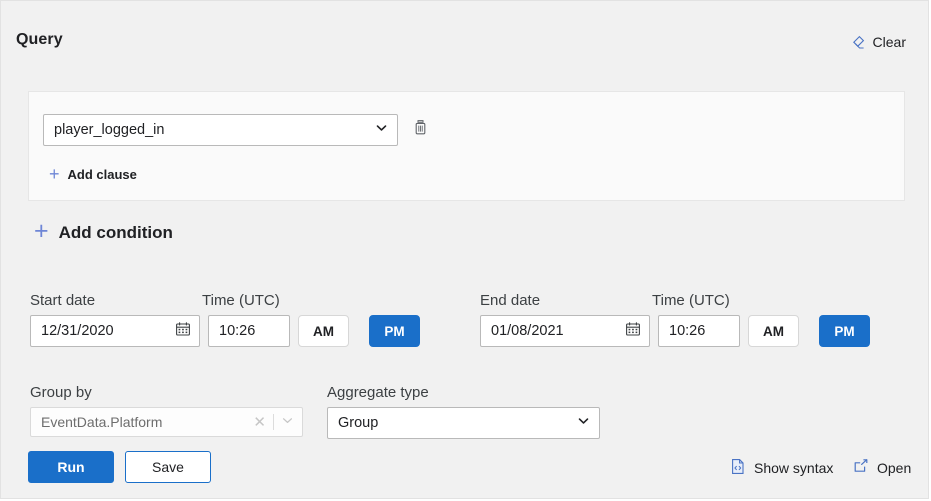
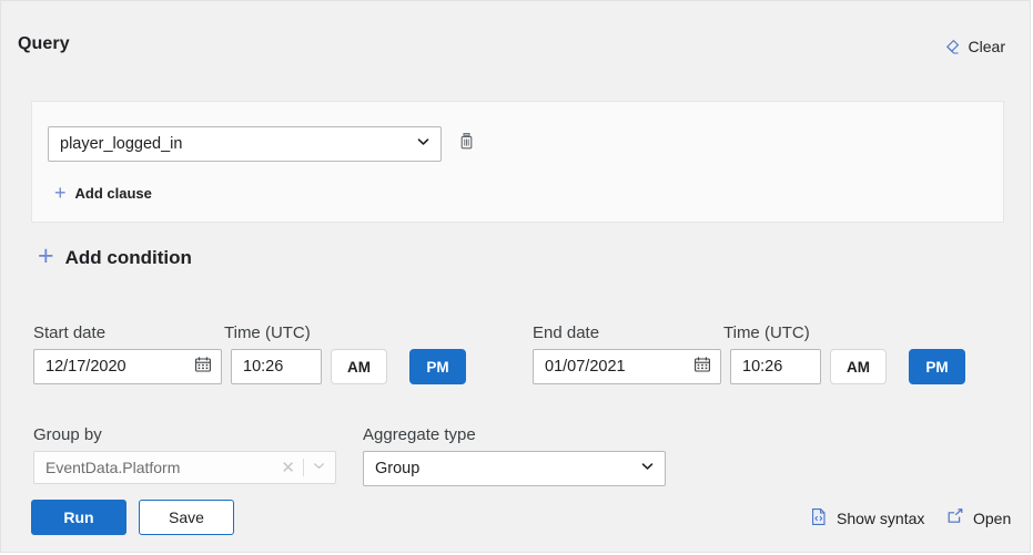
  Query
  Clear
  player_logged_in
  +
  Add clause
  +
  Add condition
  Start date
  Time (UTC)
- 12/31/2020
+ 12/17/2020
  10:26
  AM
  PM
  End date
  Time (UTC)
- 01/08/2021
+ 01/07/2021
  10:26
  AM
  PM
  Group by
  EventData.Platform
  ✕
  Aggregate type
  Group
  Run
  Save
  Show syntax
  Open
